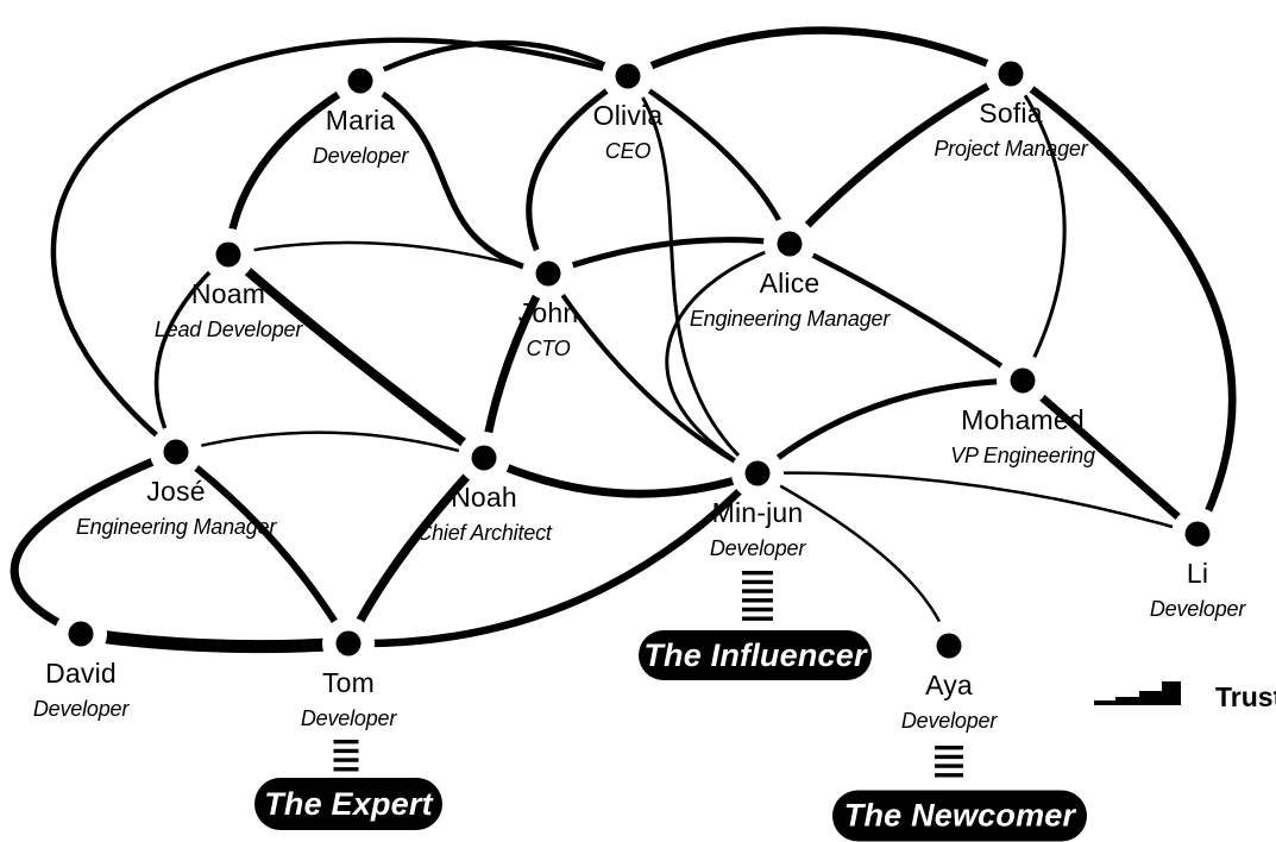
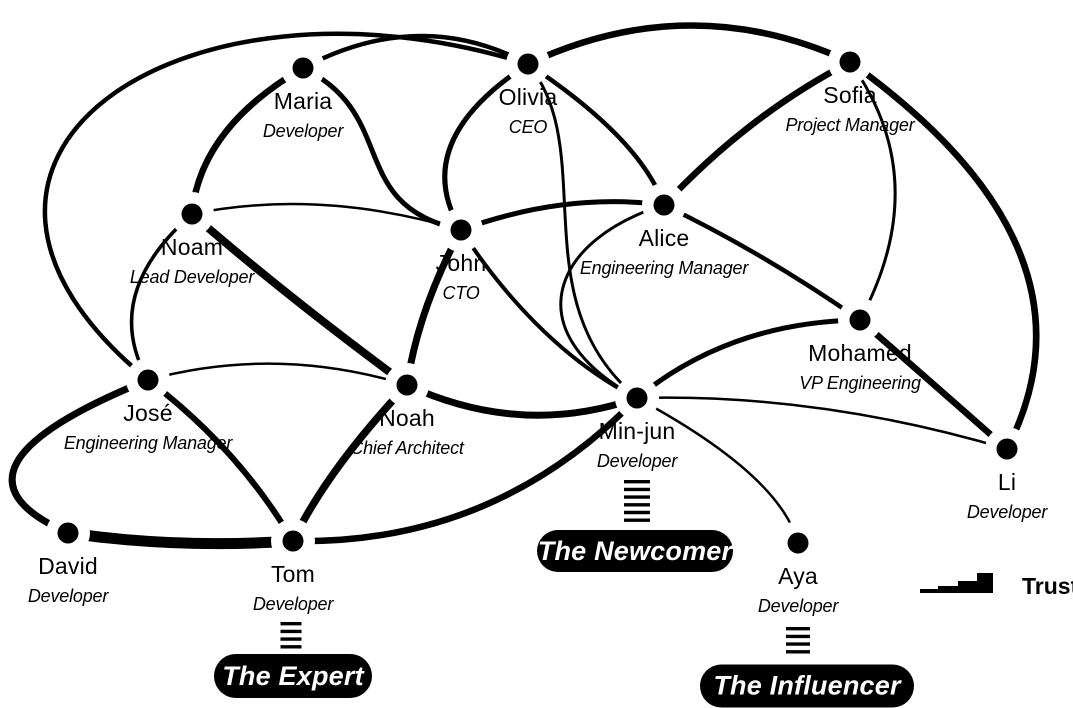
  Maria
  Developer
  Olivia
  CEO
  Sofia
  Project Manager
  Noam
  Lead Developer
  John
  CTO
  Alice
  Engineering Manager
  Mohamed
  VP Engineering
  José
  Engineering Manager
  Noah
  Chief Architect
  Min-jun
  Developer
  Li
  Developer
  David
  Developer
  Tom
  Developer
  Aya
  Developer
- The Influencer
+ The Newcomer
  The Expert
- The Newcomer
+ The Influencer
  Trus
